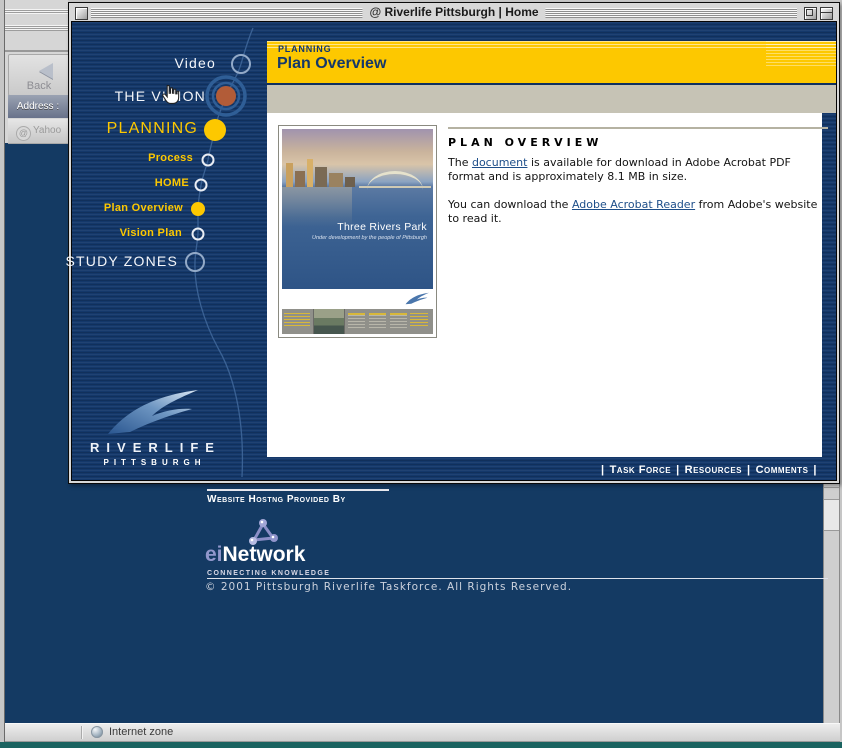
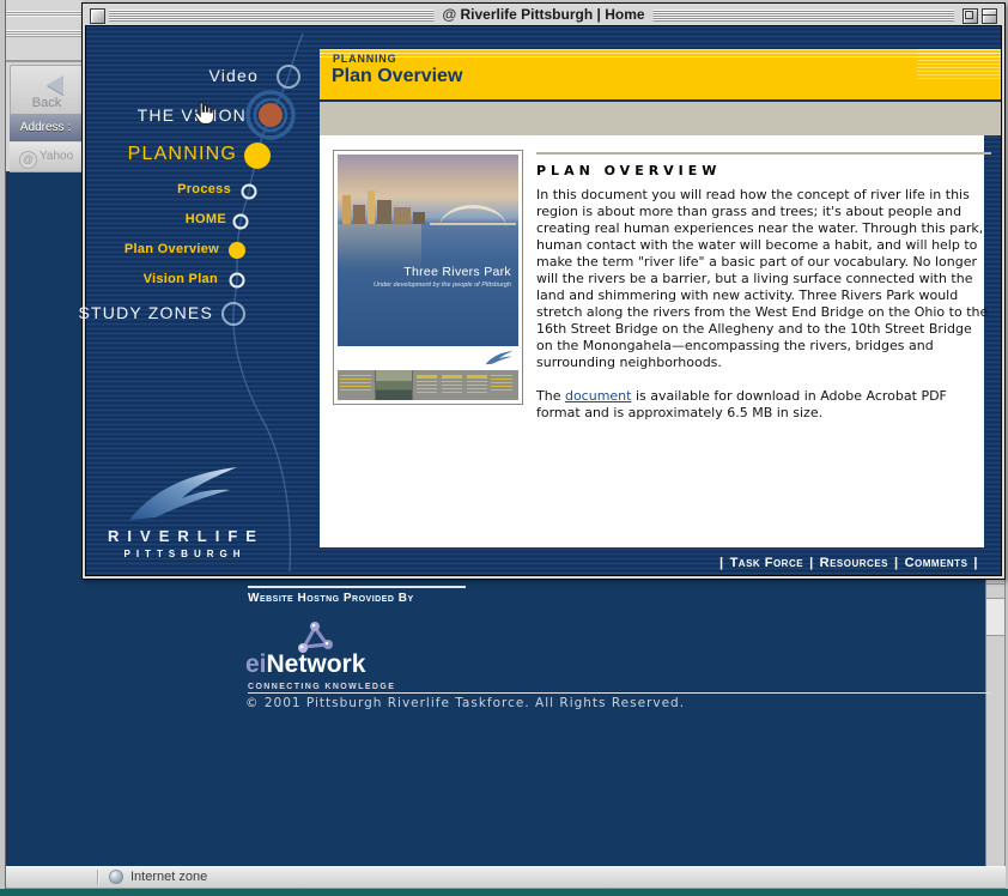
  Back
  Address :
  @ Yahoo
  Website Hostng Provided By
  eiNetwork
  © 2001 Pittsburgh Riverlife Taskforce. All Rights Reserved.
  Internet zone
  @ Riverlife Pittsburgh | Home
  Video
  THE VION
  PLANNING
  Process
  HOME
  Plan Overview
  Vision Plan
  STUDY ZONES
  RIVERLIFE
  PITTSBURGH
  PLANNING
  Plan Overview
  Three Rivers Park
  PLAN OVERVIEW
+ In this document you will read how the concept of river life in this region is about more than grass and trees; it's about people and creating real human experiences near the water. Through this park, human contact with the water will become a habit, and will help to make the term "river life" a basic part of our vocabulary. No longer will the rivers be a barrier, but a living surface connected with the land and shimmering with new activity. Three Rivers Park would stretch along the rivers from the West End Bridge on the Ohio to the 16th Street Bridge on the Allegheny and to the 10th Street Bridge on the Monongahela—encompassing the rivers, bridges and surrounding neighborhoods.
- The document is available for download in Adobe Acrobat PDF format and is approximately 8.1 MB in size.
+ The document is available for download in Adobe Acrobat PDF format and is approximately 6.5 MB in size.
- You can download the Adobe Acrobat Reader from Adobe's website to read it.
  | Task Force | Resources | Comments |
